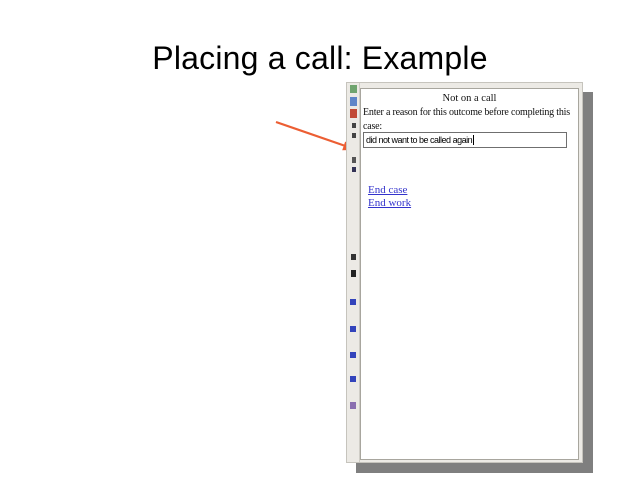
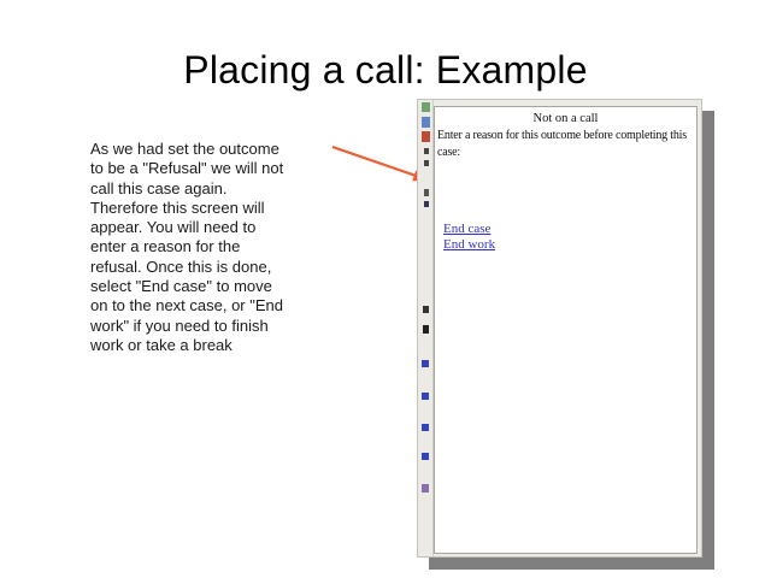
  Placing a call: Example
+ As we had set the outcome
+ to be a "Refusal" we will not
+ call this case again.
+ Therefore this screen will
+ appear. You will need to
+ enter a reason for the
+ refusal. Once this is done,
+ select "End case" to move
+ on to the next case, or "End
+ work" if you need to finish
+ work or take a break
  Not on a call
  Enter a reason for this outcome before completing this
  case:
- did not want to be called again
  End case
  End work
